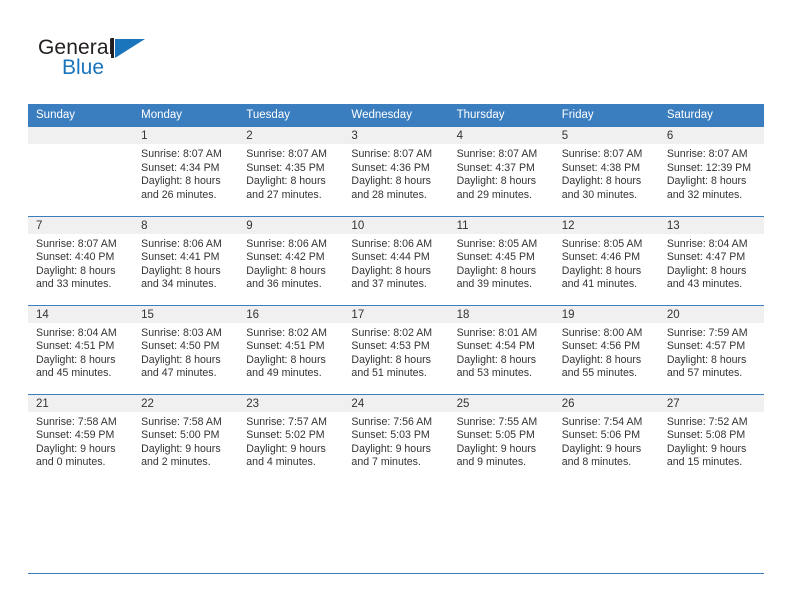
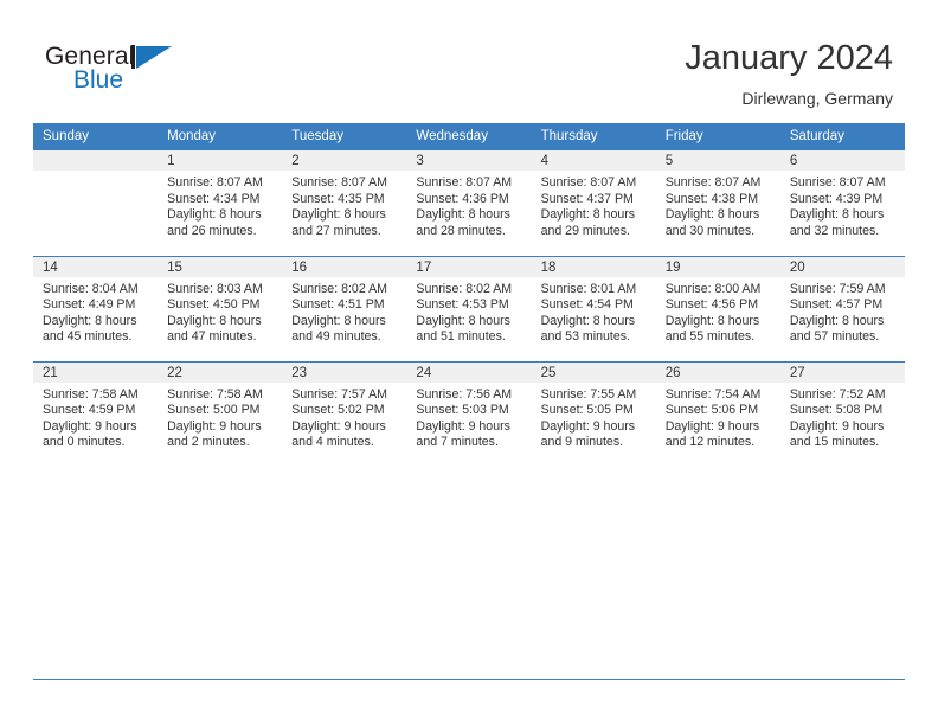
  Genera
  Blue
+ January 2024
+ Dirlewang, Germany
  Sunday	Monday	Tuesday	Wednesday	Thursday	Friday	Saturday
- 	1Sunrise: 8:07 AMSunset: 4:34 PMDaylight: 8 hoursand 26 minutes.	2Sunrise: 8:07 AMSunset: 4:35 PMDaylight: 8 hoursand 27 minutes.	3Sunrise: 8:07 AMSunset: 4:36 PMDaylight: 8 hoursand 28 minutes.	4Sunrise: 8:07 AMSunset: 4:37 PMDaylight: 8 hoursand 29 minutes.	5Sunrise: 8:07 AMSunset: 4:38 PMDaylight: 8 hoursand 30 minutes.	6Sunrise: 8:07 AMSunset: 12:39 PMDaylight: 8 hoursand 32 minutes.
+ 	1Sunrise: 8:07 AMSunset: 4:34 PMDaylight: 8 hoursand 26 minutes.	2Sunrise: 8:07 AMSunset: 4:35 PMDaylight: 8 hoursand 27 minutes.	3Sunrise: 8:07 AMSunset: 4:36 PMDaylight: 8 hoursand 28 minutes.	4Sunrise: 8:07 AMSunset: 4:37 PMDaylight: 8 hoursand 29 minutes.	5Sunrise: 8:07 AMSunset: 4:38 PMDaylight: 8 hoursand 30 minutes.	6Sunrise: 8:07 AMSunset: 4:39 PMDaylight: 8 hoursand 32 minutes.
- 7Sunrise: 8:07 AMSunset: 4:40 PMDaylight: 8 hoursand 33 minutes.	8Sunrise: 8:06 AMSunset: 4:41 PMDaylight: 8 hoursand 34 minutes.	9Sunrise: 8:06 AMSunset: 4:42 PMDaylight: 8 hoursand 36 minutes.	10Sunrise: 8:06 AMSunset: 4:44 PMDaylight: 8 hoursand 37 minutes.	11Sunrise: 8:05 AMSunset: 4:45 PMDaylight: 8 hoursand 39 minutes.	12Sunrise: 8:05 AMSunset: 4:46 PMDaylight: 8 hoursand 41 minutes.	13Sunrise: 8:04 AMSunset: 4:47 PMDaylight: 8 hoursand 43 minutes.
- 14Sunrise: 8:04 AMSunset: 4:51 PMDaylight: 8 hoursand 45 minutes.	15Sunrise: 8:03 AMSunset: 4:50 PMDaylight: 8 hoursand 47 minutes.	16Sunrise: 8:02 AMSunset: 4:51 PMDaylight: 8 hoursand 49 minutes.	17Sunrise: 8:02 AMSunset: 4:53 PMDaylight: 8 hoursand 51 minutes.	18Sunrise: 8:01 AMSunset: 4:54 PMDaylight: 8 hoursand 53 minutes.	19Sunrise: 8:00 AMSunset: 4:56 PMDaylight: 8 hoursand 55 minutes.	20Sunrise: 7:59 AMSunset: 4:57 PMDaylight: 8 hoursand 57 minutes.
+ 14Sunrise: 8:04 AMSunset: 4:49 PMDaylight: 8 hoursand 45 minutes.	15Sunrise: 8:03 AMSunset: 4:50 PMDaylight: 8 hoursand 47 minutes.	16Sunrise: 8:02 AMSunset: 4:51 PMDaylight: 8 hoursand 49 minutes.	17Sunrise: 8:02 AMSunset: 4:53 PMDaylight: 8 hoursand 51 minutes.	18Sunrise: 8:01 AMSunset: 4:54 PMDaylight: 8 hoursand 53 minutes.	19Sunrise: 8:00 AMSunset: 4:56 PMDaylight: 8 hoursand 55 minutes.	20Sunrise: 7:59 AMSunset: 4:57 PMDaylight: 8 hoursand 57 minutes.
- 21Sunrise: 7:58 AMSunset: 4:59 PMDaylight: 9 hoursand 0 minutes.	22Sunrise: 7:58 AMSunset: 5:00 PMDaylight: 9 hoursand 2 minutes.	23Sunrise: 7:57 AMSunset: 5:02 PMDaylight: 9 hoursand 4 minutes.	24Sunrise: 7:56 AMSunset: 5:03 PMDaylight: 9 hoursand 7 minutes.	25Sunrise: 7:55 AMSunset: 5:05 PMDaylight: 9 hoursand 9 minutes.	26Sunrise: 7:54 AMSunset: 5:06 PMDaylight: 9 hoursand 8 minutes.	27Sunrise: 7:52 AMSunset: 5:08 PMDaylight: 9 hoursand 15 minutes.
+ 21Sunrise: 7:58 AMSunset: 4:59 PMDaylight: 9 hoursand 0 minutes.	22Sunrise: 7:58 AMSunset: 5:00 PMDaylight: 9 hoursand 2 minutes.	23Sunrise: 7:57 AMSunset: 5:02 PMDaylight: 9 hoursand 4 minutes.	24Sunrise: 7:56 AMSunset: 5:03 PMDaylight: 9 hoursand 7 minutes.	25Sunrise: 7:55 AMSunset: 5:05 PMDaylight: 9 hoursand 9 minutes.	26Sunrise: 7:54 AMSunset: 5:06 PMDaylight: 9 hoursand 12 minutes.	27Sunrise: 7:52 AMSunset: 5:08 PMDaylight: 9 hoursand 15 minutes.
